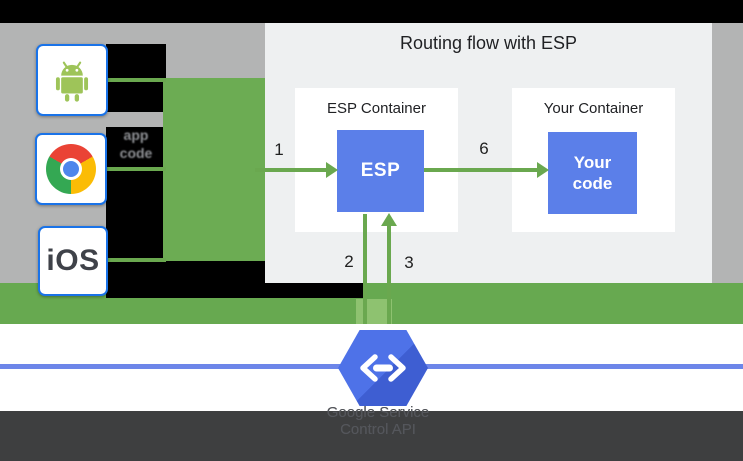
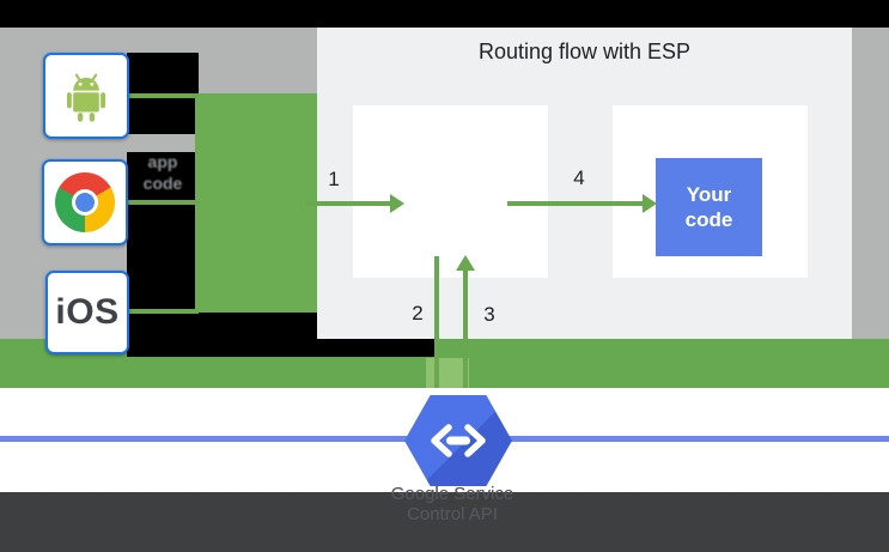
  app
  code
  iOS
  Routing flow with ESP
- ESP Container
- ESP
- Your Container
  Your
  code
  1
- 6
+ 4
  2
  3
  Google Service
  Control API
